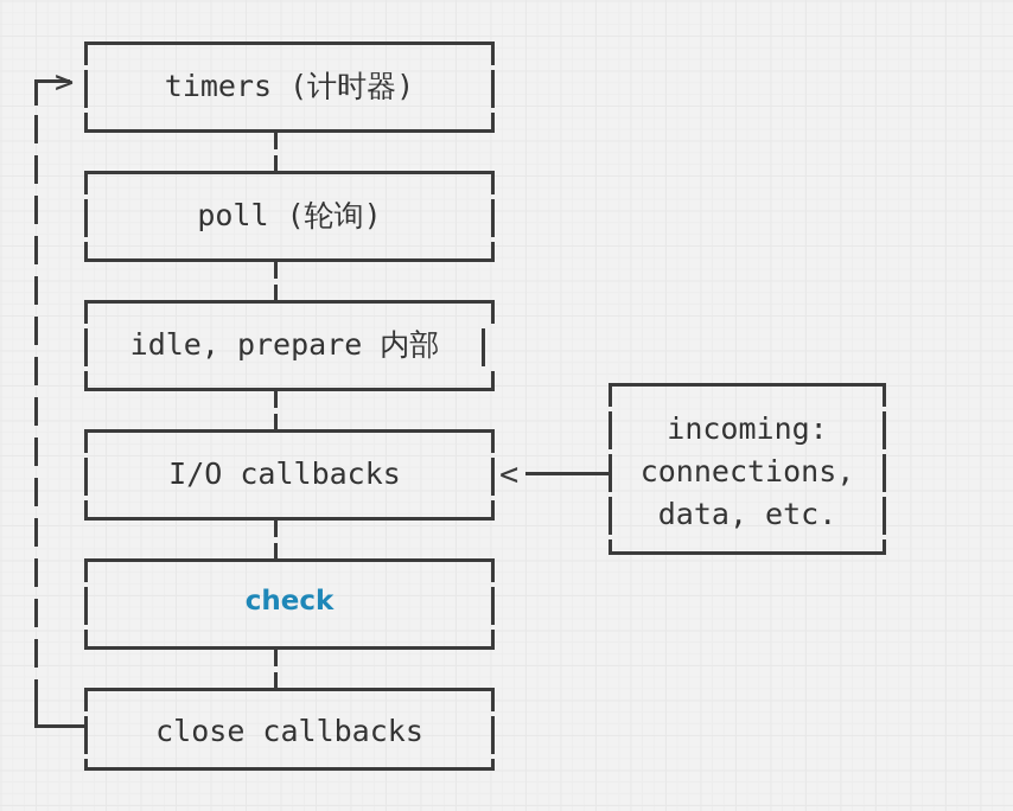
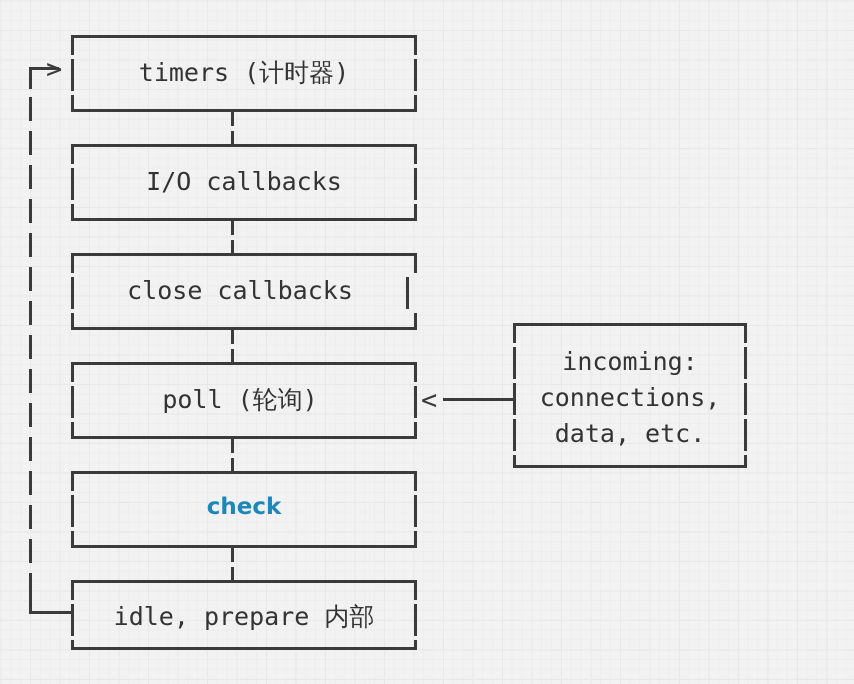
  timers (计时器)
- poll (轮询)
+ I/O callbacks
- idle, prepare 内部
+ close callbacks
- I/O callbacks
+ poll (轮询)
  check
- close callbacks
+ idle, prepare 内部
  >
  incoming:
  connections,
  data, etc.
  <
